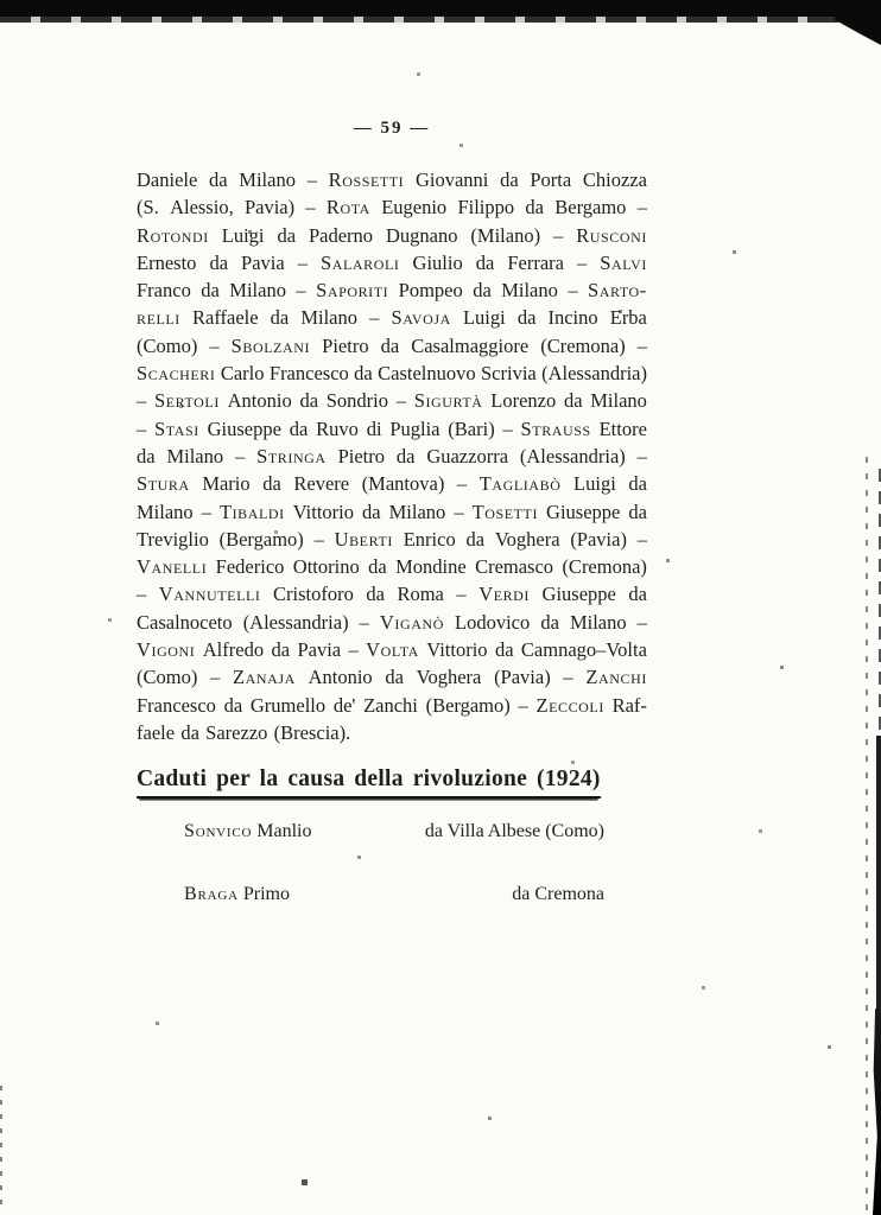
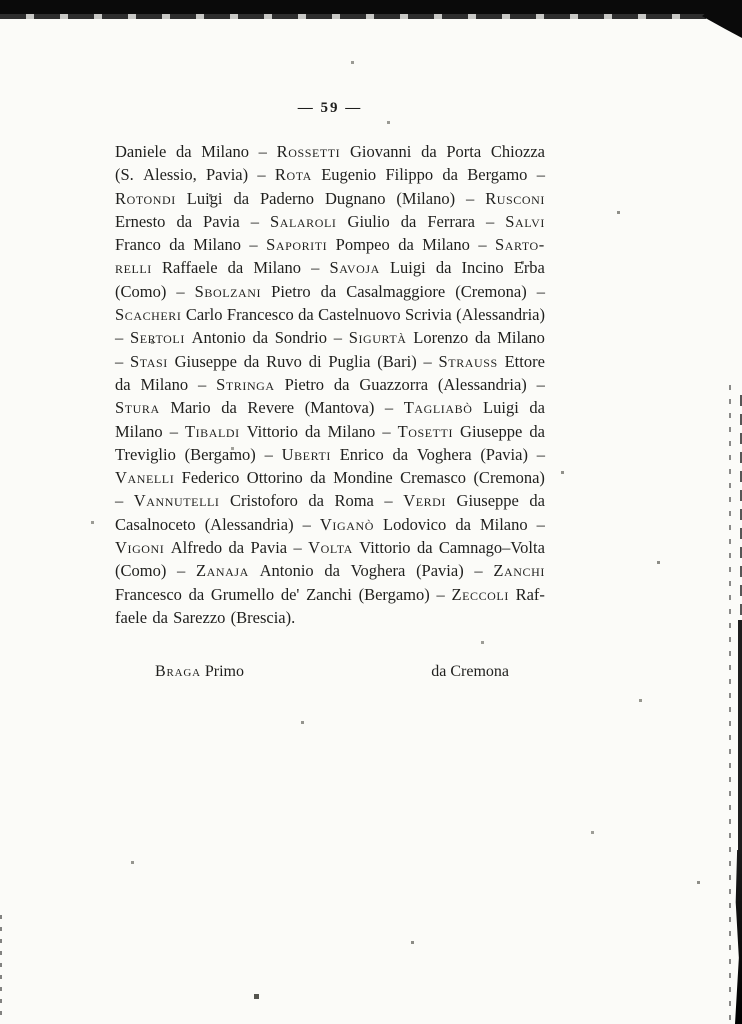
  — 59 —
  Daniele
  da
  Milano
  –
  Rossetti
  Giovanni
  da
  Porta
  Chiozza
  (S.
  Alessio,
  Pavia)
  –
  Rota
  Eugenio
  Filippo
  da
  Bergamo
  –
  Rotondi
  Luigi
  da
  Paderno
  Dugnano
  (Milano)
  –
  Rusconi
  Ernesto
  da
  Pavia
  –
  Salaroli
  Giulio
  da
  Ferrara
  –
  Salvi
  Franco
  da
  Milano
  –
  Saporiti
  Pompeo
  da
  Milano
  –
  Sarto-
  relli
  Raffaele
  da
  Milano
  –
  Savoja
  Luigi
  da
  Incino
  Erba
  (Como)
  –
  Sbolzani
  Pietro
  da
  Casalmaggiore
  (Cremona)
  –
  Scacheri
  Carlo
  Francesco
  da
  Castelnuovo
  Scrivia
  (Alessandria)
  –
  Sertoli
  Antonio
  da
  Sondrio
  –
  Sigurtà
  Lorenzo
  da
  Milano
  –
  Stasi
  Giuseppe
  da
  Ruvo
  di
  Puglia
  (Bari)
  –
  Strauss
  Ettore
  da
  Milano
  –
  Stringa
  Pietro
  da
  Guazzorra
  (Alessandria)
  –
  Stura
  Mario
  da
  Revere
  (Mantova)
  –
  Tagliabò
  Luigi
  da
  Milano
  –
  Tibaldi
  Vittorio
  da
  Milano
  –
  Tosetti
  Giuseppe
  da
  Treviglio
  (Bergamo)
  –
  Uberti
  Enrico
  da
  Voghera
  (Pavia)
  –
  Vanelli
  Federico
  Ottorino
  da
  Mondine
  Cremasco
  (Cremona)
  –
  Vannutelli
  Cristoforo
  da
  Roma
  –
  Verdi
  Giuseppe
  da
  Casalnoceto
  (Alessandria)
  –
  Viganò
  Lodovico
  da
  Milano
  –
  Vigoni
  Alfredo
  da
  Pavia
  –
  Volta
  Vittorio
  da
  Camnago–Volta
  (Como)
  –
  Zanaja
  Antonio
  da
  Voghera
  (Pavia)
  –
  Zanchi
  Francesco
  da
  Grumello
  de'
  Zanchi
  (Bergamo)
  –
  Zeccoli
  Raf-
  faele
  da
  Sarezzo
  (Brescia).
- Caduti per la causa della rivoluzione (1924)
- Sonvico Manlio
- da Villa Albese (Como)
  Braga Primo
  da Cremona
